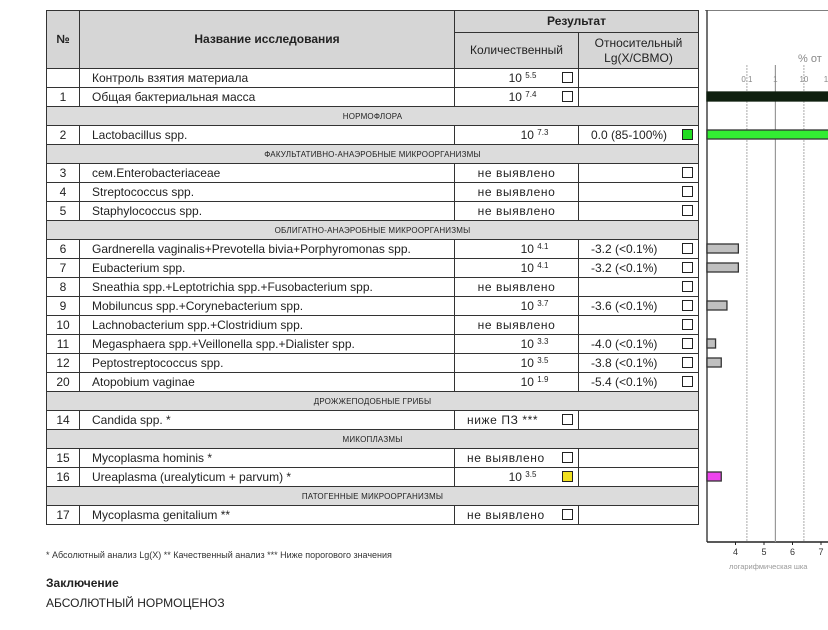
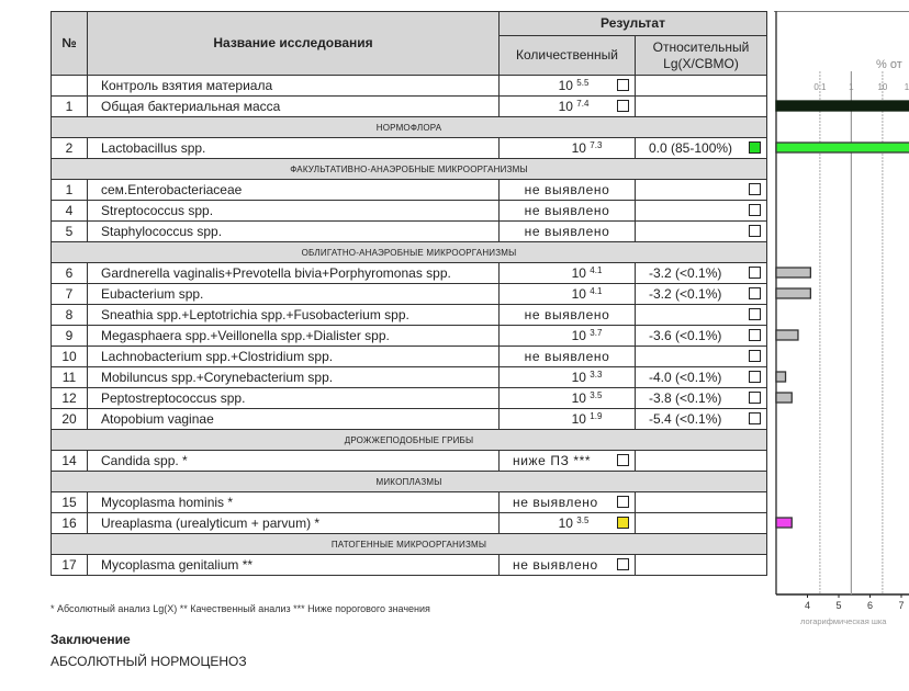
  №	Название исследования	Результат
  Количественный	Относительный Lg(X/CBMO)
  	Контроль взятия материала	10 5.5
  1	Общая бактериальная масса	10 7.4
  НОРМОФЛОРА
  2	Lactobacillus spp.	10 7.3	0.0 (85-100%)
  ФАКУЛЬТАТИВНО-АНАЭРОБНЫЕ МИКРООРГАНИЗМЫ
- 3	сем.Enterobacteriaceae	не выявлено
+ 1	сем.Enterobacteriaceae	не выявлено
  4	Streptococcus spp.	не выявлено
  5	Staphylococcus spp.	не выявлено
  ОБЛИГАТНО-АНАЭРОБНЫЕ МИКРООРГАНИЗМЫ
  6	Gardnerella vaginalis+Prevotella bivia+Porphyromonas spp.	10 4.1	-3.2 (<0.1%)
  7	Eubacterium spp.	10 4.1	-3.2 (<0.1%)
  8	Sneathia spp.+Leptotrichia spp.+Fusobacterium spp.	не выявлено
- 9	Mobiluncus spp.+Corynebacterium spp.	10 3.7	-3.6 (<0.1%)
+ 9	Megasphaera spp.+Veillonella spp.+Dialister spp.	10 3.7	-3.6 (<0.1%)
  10	Lachnobacterium spp.+Clostridium spp.	не выявлено
- 11	Megasphaera spp.+Veillonella spp.+Dialister spp.	10 3.3	-4.0 (<0.1%)
+ 11	Mobiluncus spp.+Corynebacterium spp.	10 3.3	-4.0 (<0.1%)
  12	Peptostreptococcus spp.	10 3.5	-3.8 (<0.1%)
  20	Atopobium vaginae	10 1.9	-5.4 (<0.1%)
  ДРОЖЖЕПОДОБНЫЕ ГРИБЫ
  14	Candida spp. *	ниже ПЗ ***
  МИКОПЛАЗМЫ
  15	Mycoplasma hominis *	не выявлено
  16	Ureaplasma (urealyticum + parvum) *	10 3.5
  ПАТОГЕННЫЕ МИКРООРГАНИЗМЫ
  17	Mycoplasma genitalium **	не выявлено
  % от
  0.1
  1
  10
  1
  4
  5
  6
  7
  логарифмическая шка
  * Абсолютный анализ Lg(X) ** Качественный анализ *** Ниже порогового значения
  Заключение
  АБСОЛЮТНЫЙ НОРМОЦЕНОЗ
